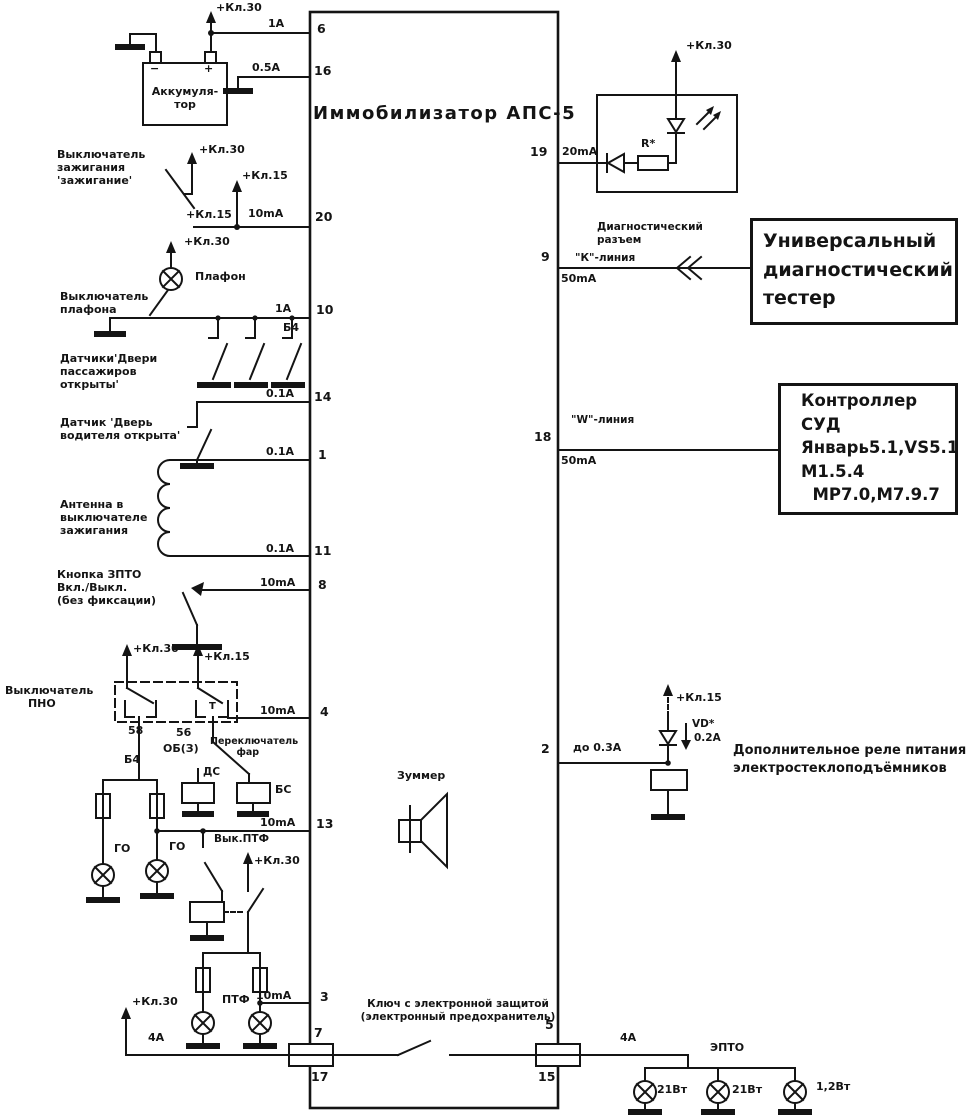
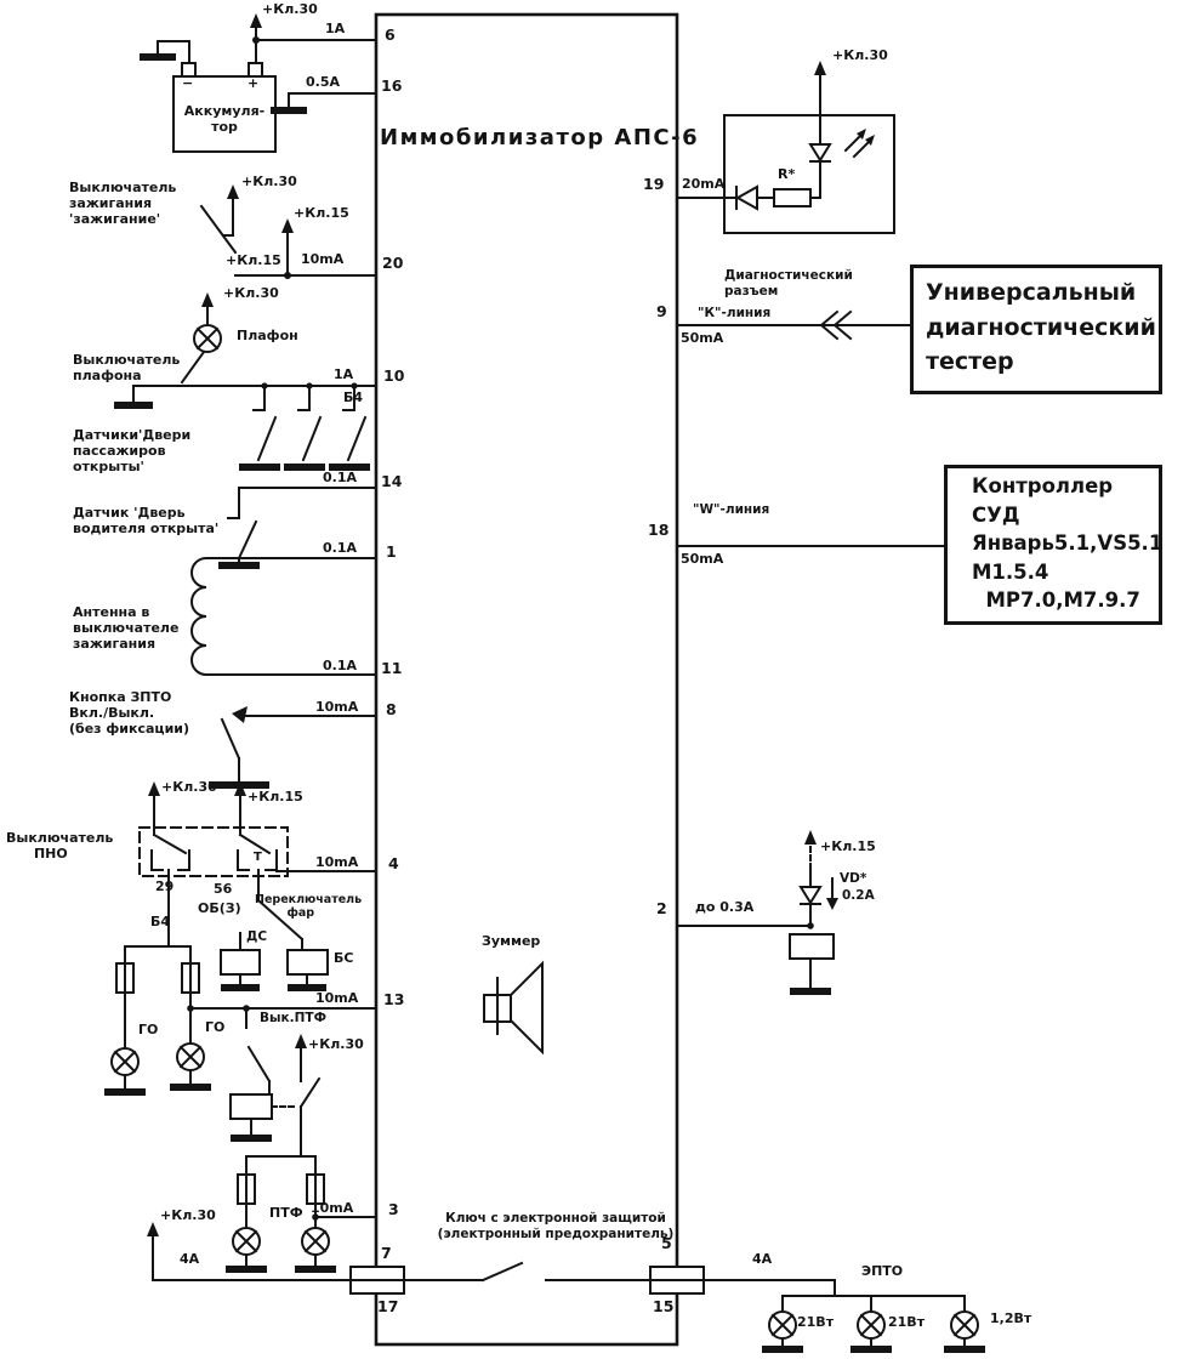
- Иммобилизатор АПС-5
+ Иммобилизатор АПС-6
  +Кл.30
  −
  +
  Аккумуля-
  тор
  1А
  6
  0.5А
  16
  Выключатель
  зажигания
  'зажигание'
  +Кл.30
  +Кл.15
  +Кл.15
  10mA
  20
  +Кл.30
  Плафон
  Выключатель
  плафона
  1А
  10
  Б4
  Датчики'Двери
  пассажиров
  открыты'
  0.1А
  14
  Датчик 'Дверь
  водителя открыта'
  0.1А
  1
  Антенна в
  выключателе
  зажигания
  0.1А
  11
  Кнопка ЗПТО
  Вкл./Выкл.
  (без фиксации)
  10mA
  8
  +Кл.30
  +Кл.15
  Выключатель
  ПНО
  Т
  10mA
  4
- 58
+ 29
  56
  ОБ(З)
  Б4
  Переключатель
  фар
  ДС
  БС
  ГО
  ГО
  10mA
  13
  Вык.ПТФ
  +Кл.30
  ПТФ
  10mA
  3
  +Кл.30
  4А
  7
  17
  5
  15
  Зуммер
  Ключ с электронной защитой
  (электронный предохранитель)
  4А
  ЭПТО
  21Вт
  21Вт
  1,2Вт
  19
  20mA
  R*
  +Кл.30
  9
  50mA
  Диагностический
  разъем
  "К"-линия
  Универсальный
  диагностический
  тестер
  18
  50mA
  "W"-линия
  Контроллер
  СУД
  Январь5.1,VS5.1
  М1.5.4
  МР7.0,М7.9.7
  2
  до 0.3А
  +Кл.15
  VD*
  0.2А
- Дополнительное реле питания
- электростеклоподъёмников
